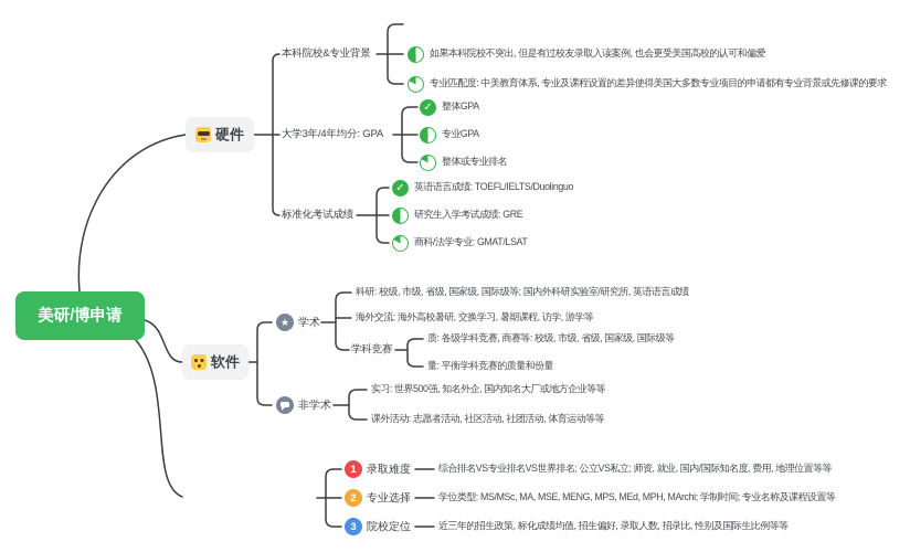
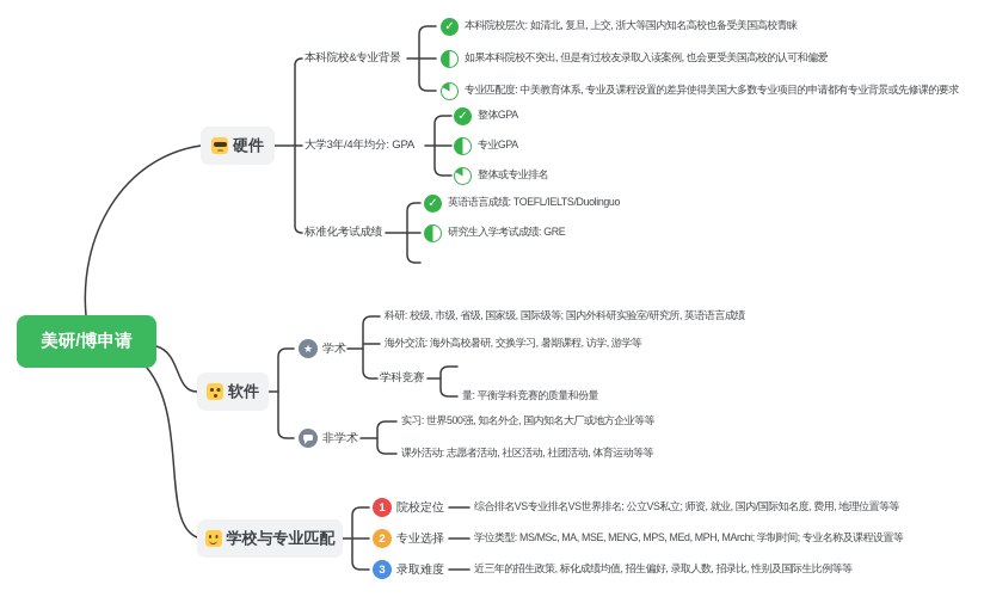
  美研/博申请
  硬件
  软件
+ 学校与专业匹配
  本科院校&专业背景
  大学3年/4年均分: GPA
  标准化考试成绩
+ 本科院校层次: 如清北, 复旦, 上交, 浙大等国内知名高校也备受美国高校青睐
  如果本科院校不突出, 但是有过校友录取入读案例, 也会更受美国高校的认可和偏爱
  专业匹配度: 中美教育体系, 专业及课程设置的差异使得美国大多数专业项目的申请都有专业背景或先修课的要求
  整体GPA
  专业GPA
  整体或专业排名
  英语语言成绩: TOEFL/IELTS/Duolinguo
  研究生入学考试成绩: GRE
- 商科/法学专业: GMAT/LSAT
  学术
  非学术
  科研: 校级, 市级, 省级, 国家级, 国际级等; 国内外科研实验室/研究所, 英语语言成绩
  海外交流: 海外高校暑研, 交换学习, 暑期课程, 访学, 游学等
  学科竞赛
- 质: 各级学科竞赛, 商赛等: 校级, 市级, 省级, 国家级, 国际级等
  量: 平衡学科竞赛的质量和份量
  实习: 世界500强, 知名外企, 国内知名大厂或地方企业等等
  课外活动: 志愿者活动, 社区活动, 社团活动, 体育运动等等
  1
- 录取难度
+ 院校定位
  2
  专业选择
  3
- 院校定位
+ 录取难度
  综合排名VS专业排名VS世界排名; 公立VS私立; 师资, 就业, 国内/国际知名度, 费用, 地理位置等等
  学位类型: MS/MSc, MA, MSE, MENG, MPS, MEd, MPH, MArchi; 学制时间; 专业名称及课程设置等
  近三年的招生政策, 标化成绩均值, 招生偏好, 录取人数, 招录比, 性别及国际生比例等等
